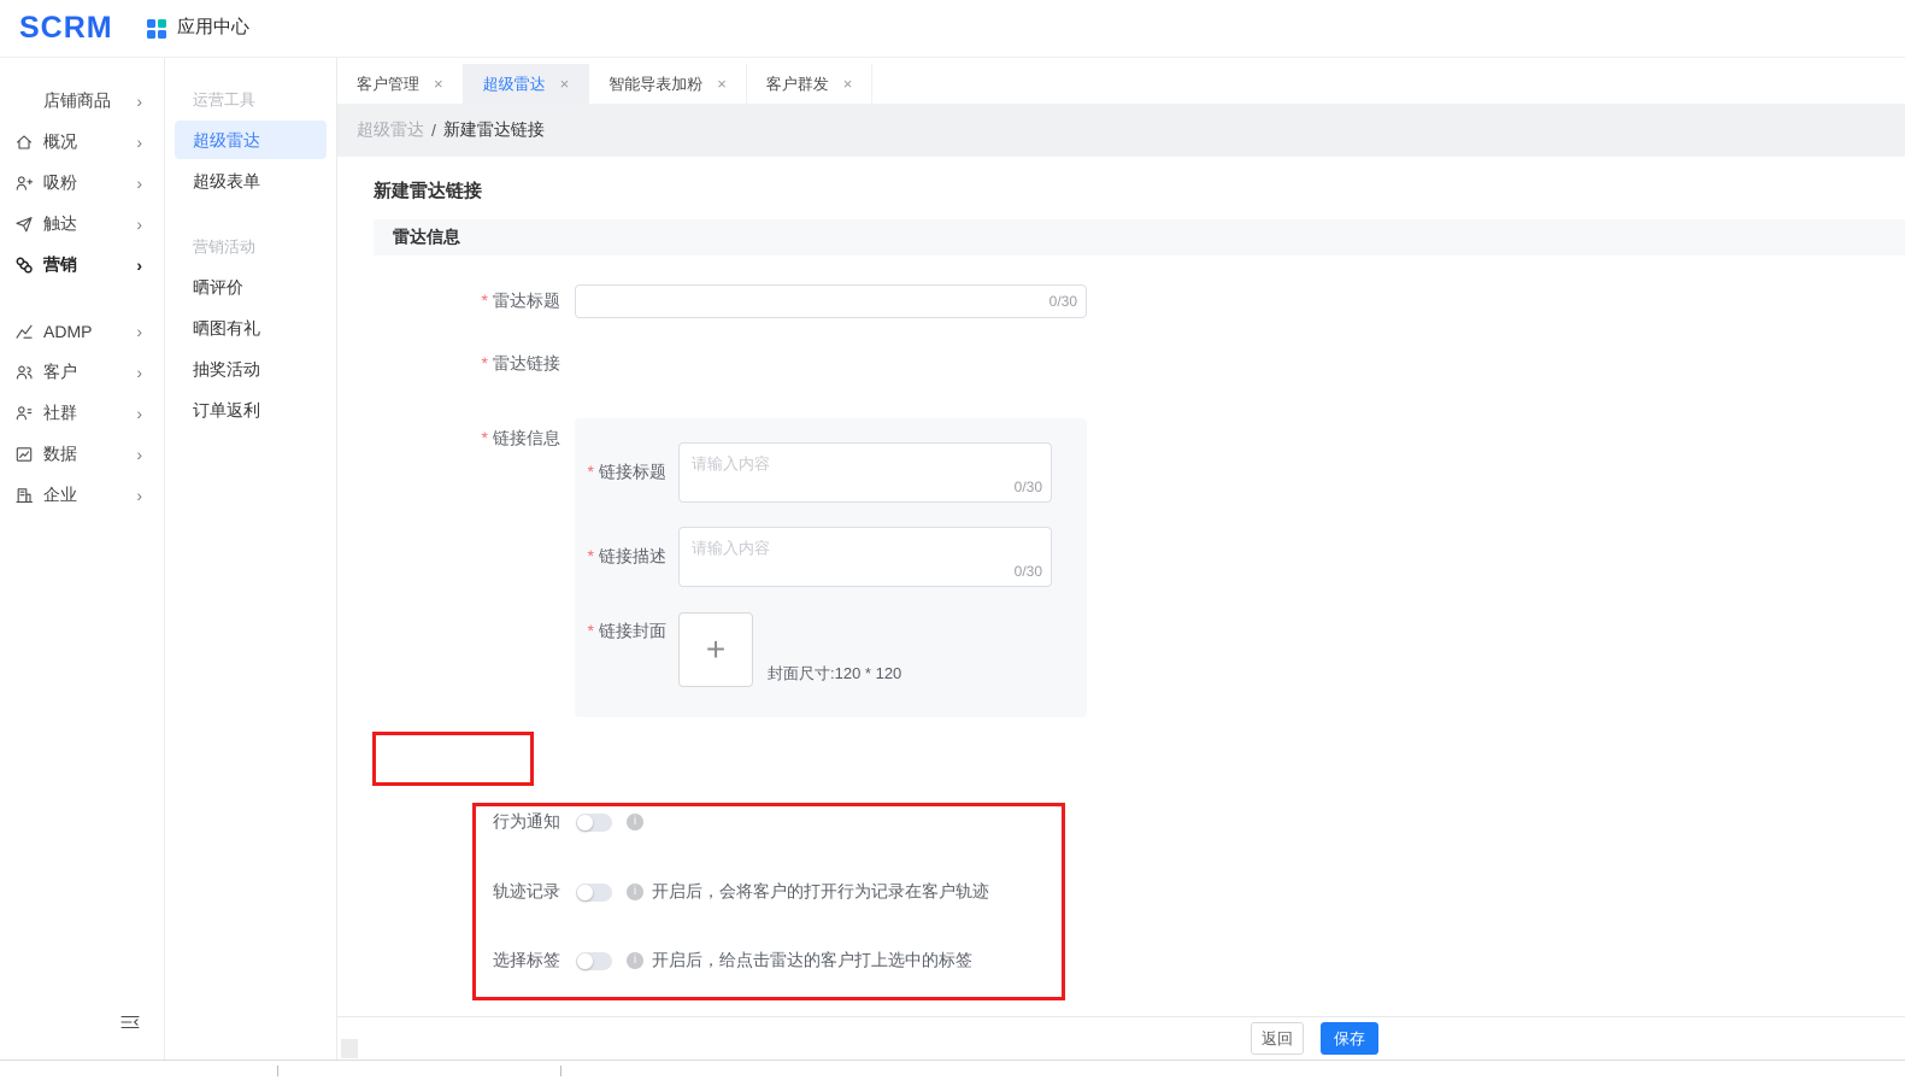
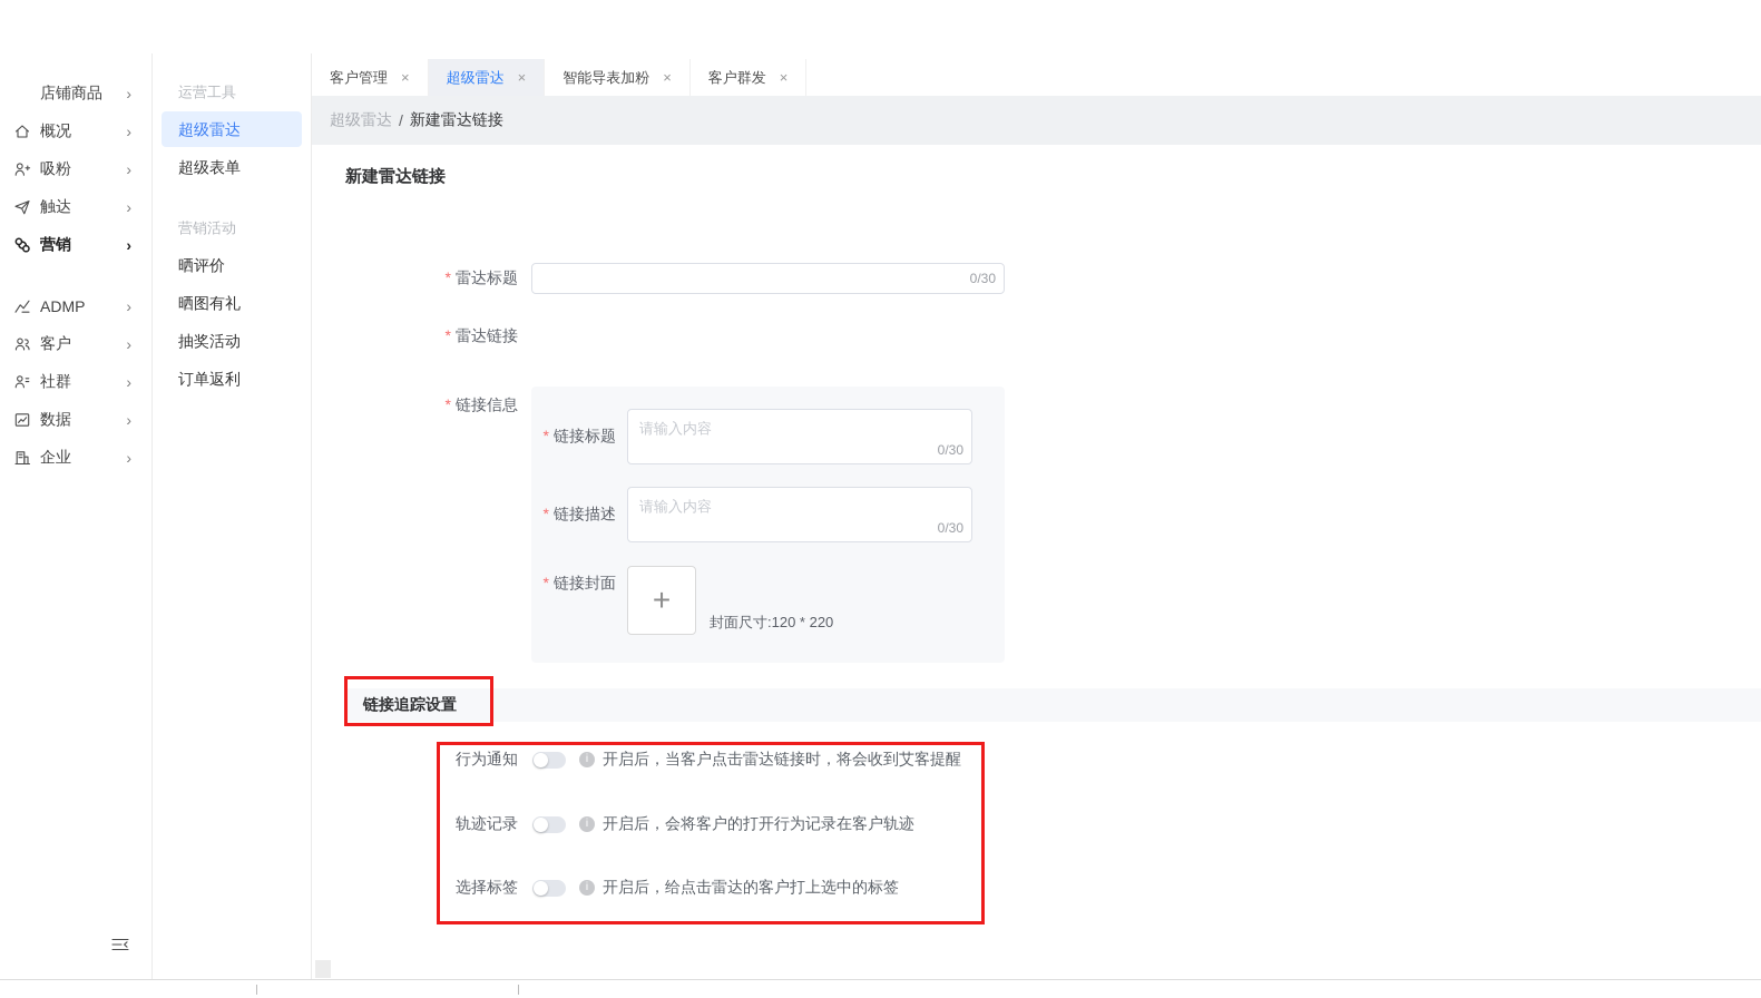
- SCRM
- 应用中心
  店铺商品
  ›
  概况
  ›
  吸粉
  ›
  触达
  ›
  营销
  ›
  ADMP
  ›
  客户
  ›
  社群
  ›
  数据
  ›
  企业
  ›
  运营工具
  超级雷达
  超级表单
  营销活动
  晒评价
  晒图有礼
  抽奖活动
  订单返利
  客户管理
  ×
  超级雷达
  ×
  智能导表加粉
  ×
  客户群发
  ×
  超级雷达
  /
  新建雷达链接
  新建雷达链接
- 雷达信息
  * 雷达标题
  0/30
  * 雷达链接
  * 链接信息
  * 链接标题
  请输入内容
  0/30
  * 链接描述
  请输入内容
  0/30
  * 链接封面
  +
- 封面尺寸:120 * 120
+ 封面尺寸:120 * 220
+ 链接追踪设置
  行为通知
  i
+ 开启后，当客户点击雷达链接时，将会收到艾客提醒
  轨迹记录
  i
  开启后，会将客户的打开行为记录在客户轨迹
  选择标签
  i
  开启后，给点击雷达的客户打上选中的标签
- 返回
- 保存
